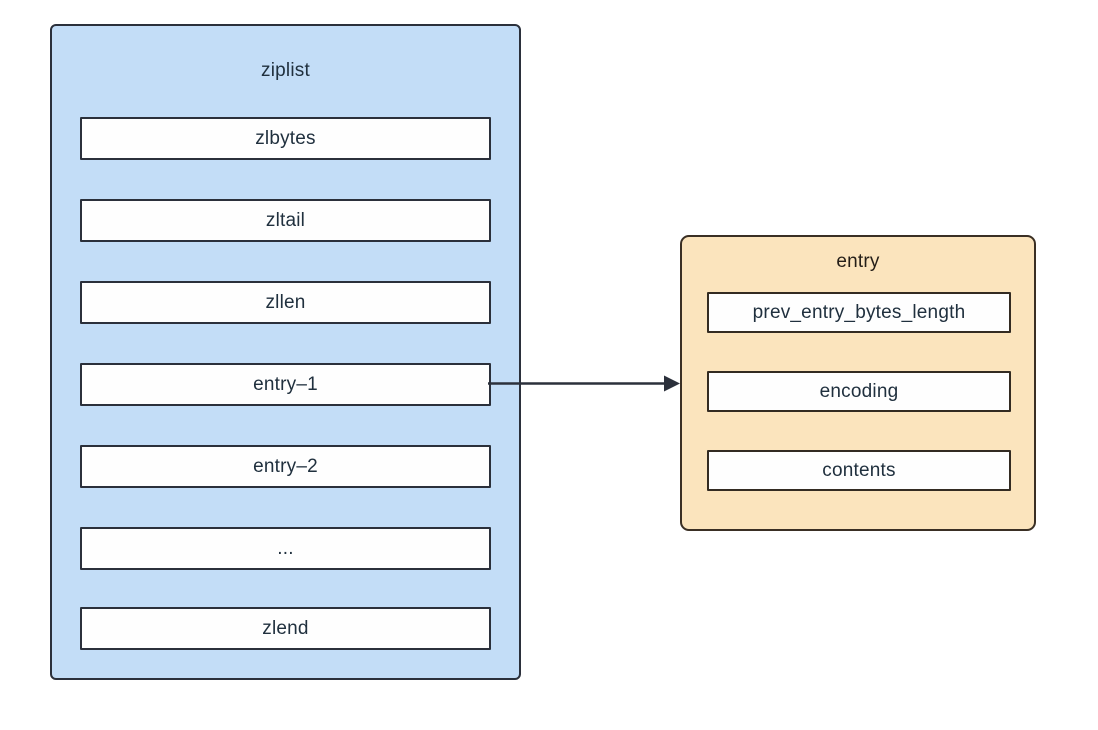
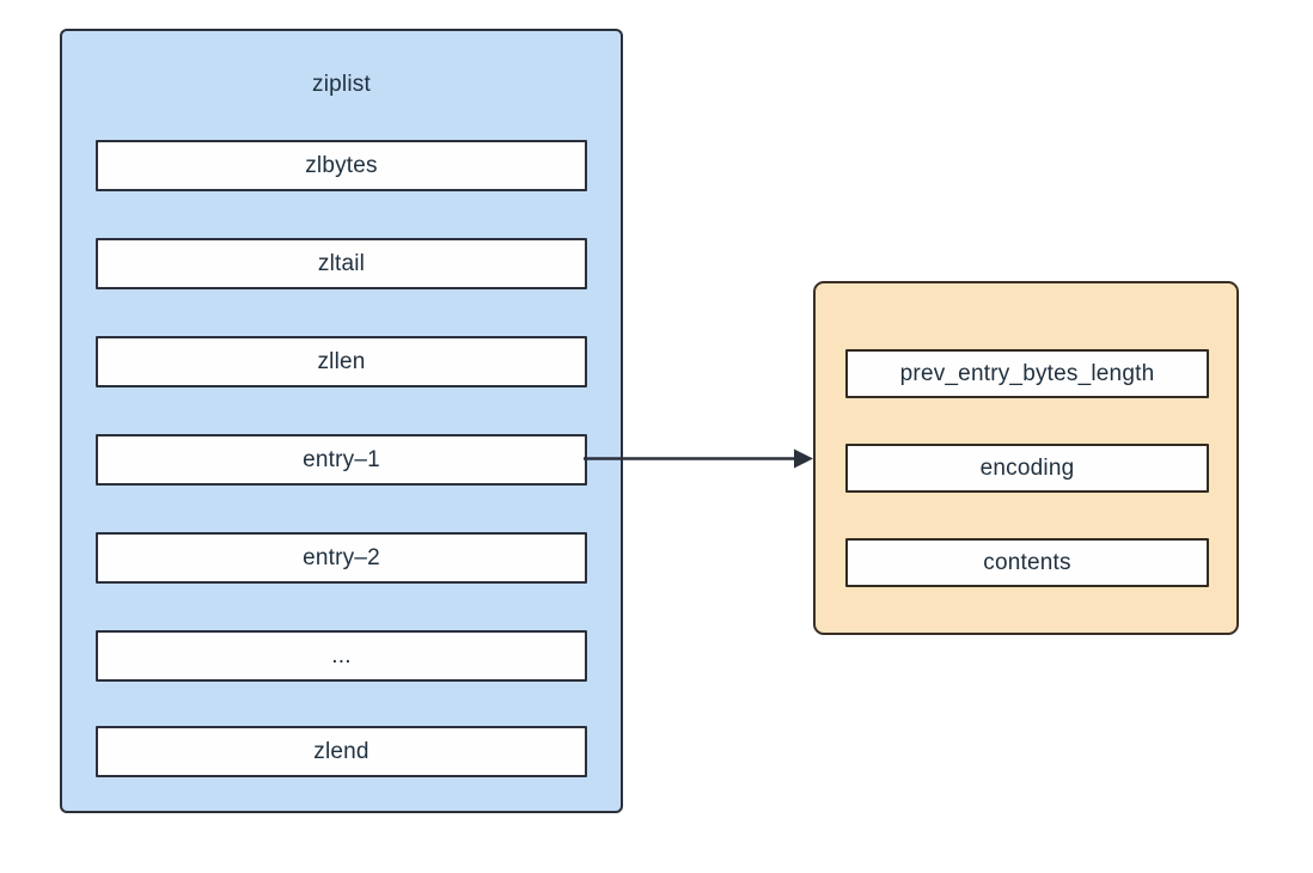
  ziplist
  zlbytes
  zltail
  zllen
  entry–1
  entry–2
  ...
  zlend
- entry
  prev_entry_bytes_length
  encoding
  contents
